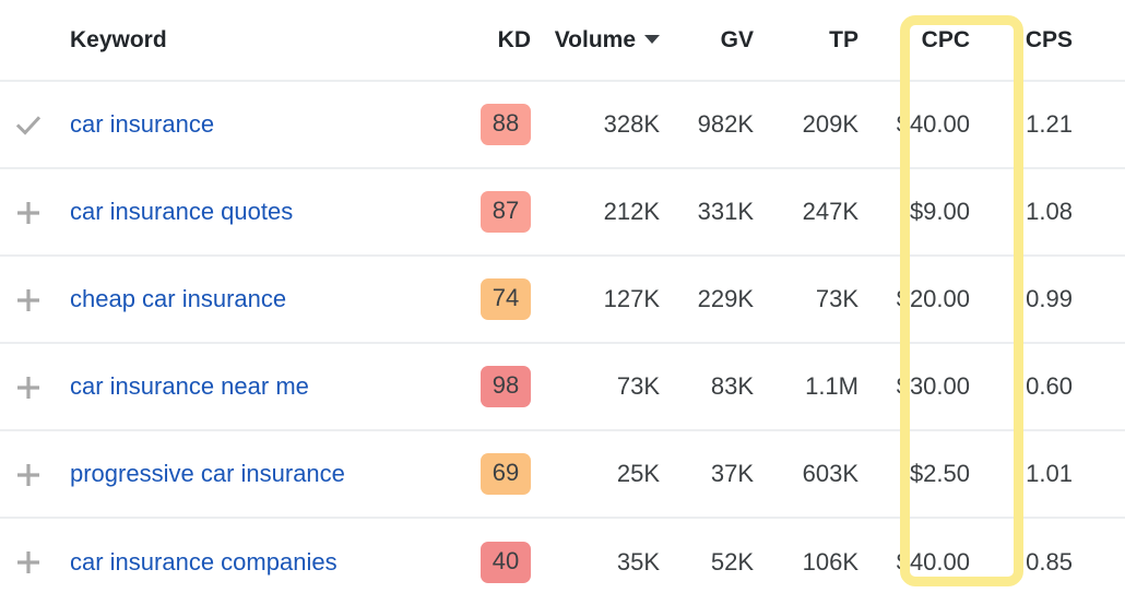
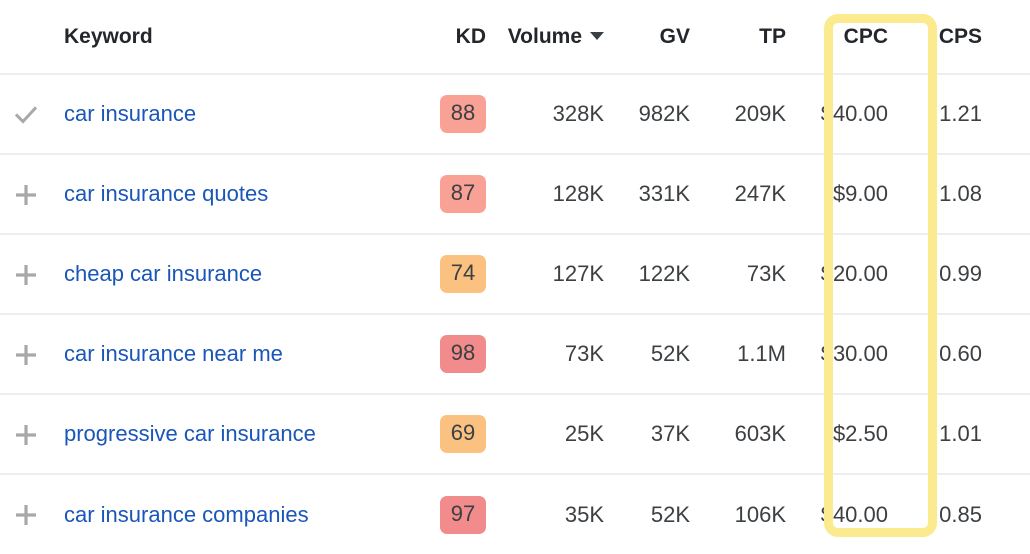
  	Keyword	KD	Volume	GV	TP	CPC	CPS
  	car insurance	88	328K	982K	209K	$40.00	1.21
- 	car insurance quotes	87	212K	331K	247K	$9.00	1.08
+ 	car insurance quotes	87	128K	331K	247K	$9.00	1.08
- 	cheap car insurance	74	127K	229K	73K	$20.00	0.99
+ 	cheap car insurance	74	127K	122K	73K	$20.00	0.99
- 	car insurance near me	98	73K	83K	1.1M	$30.00	0.60
+ 	car insurance near me	98	73K	52K	1.1M	$30.00	0.60
  	progressive car insurance	69	25K	37K	603K	$2.50	1.01
- 	car insurance companies	40	35K	52K	106K	$40.00	0.85
+ 	car insurance companies	97	35K	52K	106K	$40.00	0.85
